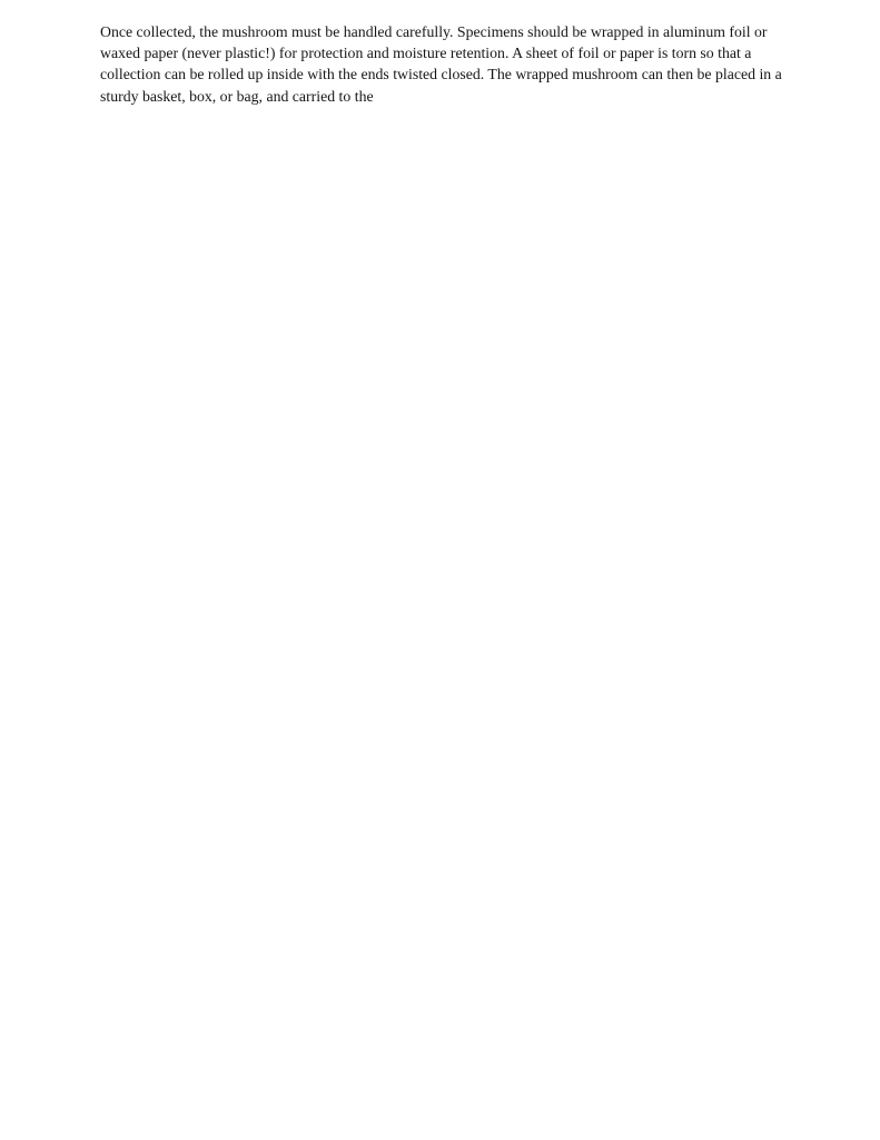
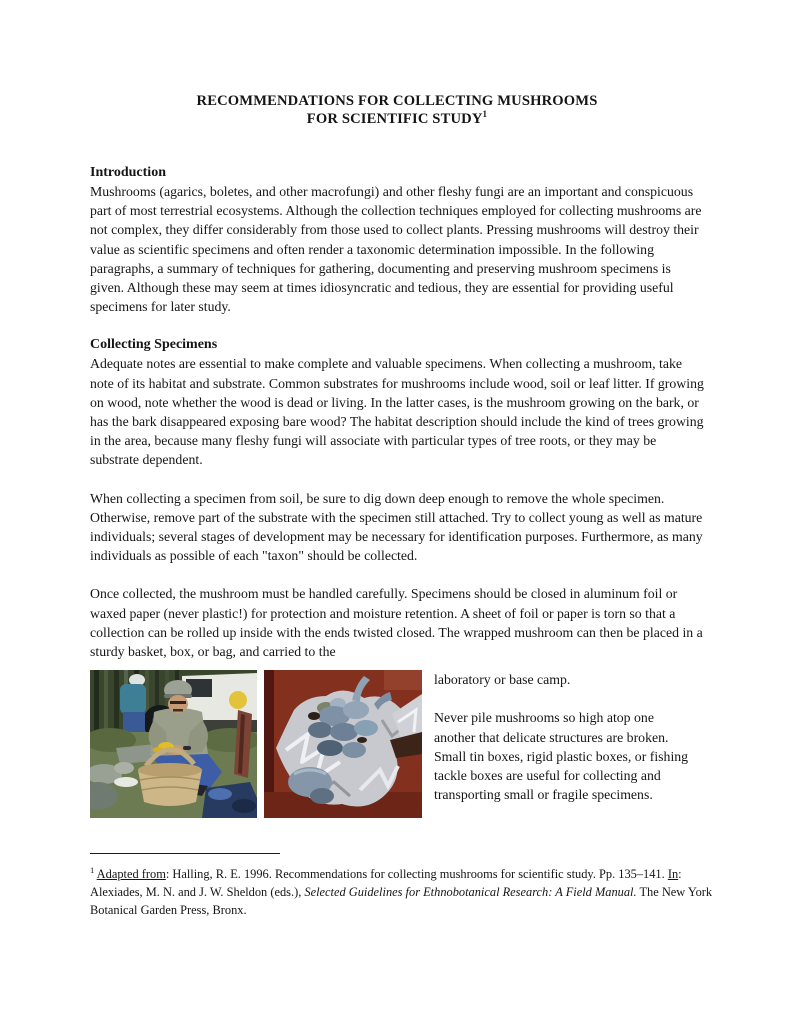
+ RECOMMENDATIONS FOR COLLECTING MUSHROOMS
+ FOR SCIENTIFIC STUDY1
+ Introduction
+ Mushrooms (agarics, boletes, and other macrofungi) and other fleshy fungi are an important and conspicuous part of most terrestrial ecosystems. Although the collection techniques employed for collecting mushrooms are not complex, they differ considerably from those used to collect plants. Pressing mushrooms will destroy their value as scientific specimens and often render a taxonomic determination impossible. In the following paragraphs, a summary of techniques for gathering, documenting and preserving mushroom specimens is given. Although these may seem at times idiosyncratic and tedious, they are essential for providing useful specimens for later study.
+ Collecting Specimens
+ Adequate notes are essential to make complete and valuable specimens. When collecting a mushroom, take note of its habitat and substrate. Common substrates for mushrooms include wood, soil or leaf litter. If growing on wood, note whether the wood is dead or living. In the latter cases, is the mushroom growing on the bark, or has the bark disappeared exposing bare wood? The habitat description should include the kind of trees growing in the area, because many fleshy fungi will associate with particular types of tree roots, or they may be substrate dependent.
+ When collecting a specimen from soil, be sure to dig down deep enough to remove the whole specimen. Otherwise, remove part of the substrate with the specimen still attached. Try to collect young as well as mature individuals; several stages of development may be necessary for identification purposes. Furthermore, as many individuals as possible of each "taxon" should be collected.
- Once collected, the mushroom must be handled carefully. Specimens should be wrapped in aluminum foil or waxed paper (never plastic!) for protection and moisture retention. A sheet of foil or paper is torn so that a collection can be rolled up inside with the ends twisted closed. The wrapped mushroom can then be placed in a sturdy basket, box, or bag, and carried to the
+ Once collected, the mushroom must be handled carefully. Specimens should be closed in aluminum foil or waxed paper (never plastic!) for protection and moisture retention. A sheet of foil or paper is torn so that a collection can be rolled up inside with the ends twisted closed. The wrapped mushroom can then be placed in a sturdy basket, box, or bag, and carried to the
+ laboratory or base camp.
+ Never pile mushrooms so high atop one another that delicate structures are broken. Small tin boxes, rigid plastic boxes, or fishing tackle boxes are useful for collecting and transporting small or fragile specimens.
+ 1 Adapted from: Halling, R. E. 1996. Recommendations for collecting mushrooms for scientific study. Pp. 135–141. In: Alexiades, M. N. and J. W. Sheldon (eds.), Selected Guidelines for Ethnobotanical Research: A Field Manual. The New York Botanical Garden Press, Bronx.
